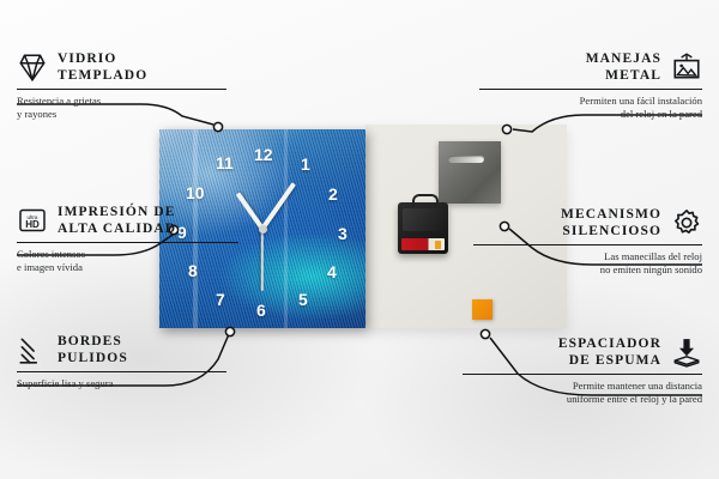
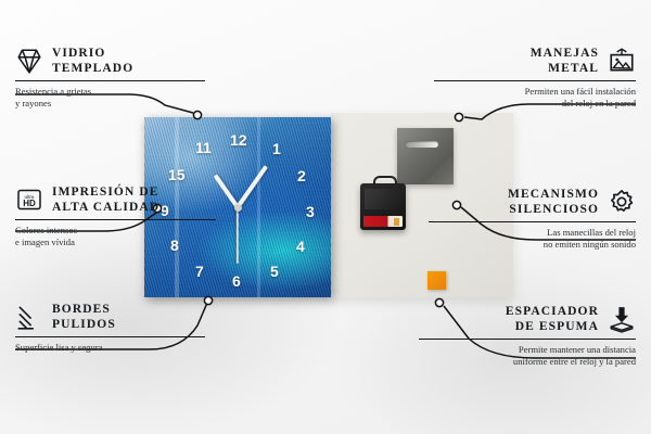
  12
  1
  2
  3
  4
  5
  6
  7
  8
  9
- 10
+ 15
  11
  VIDRIO
  TEMPLADO
  Resistencia a grietas
  y rayones
  HD
  IMPRESIÓN DE
  ALTA CALIDAD
  Colores intensos
  e imagen vívida
  BORDES
  PULIDOS
  Superficie lisa y segura
  MANEJAS
  METAL
  Permiten una fácil instalación
  del reloj en la pared
  MECANISMO
  SILENCIOSO
  Las manecillas del reloj
  no emiten ningún sonido
  ESPACIADOR
  DE ESPUMA
  Permite mantener una distancia
  uniforme entre el reloj y la pared
